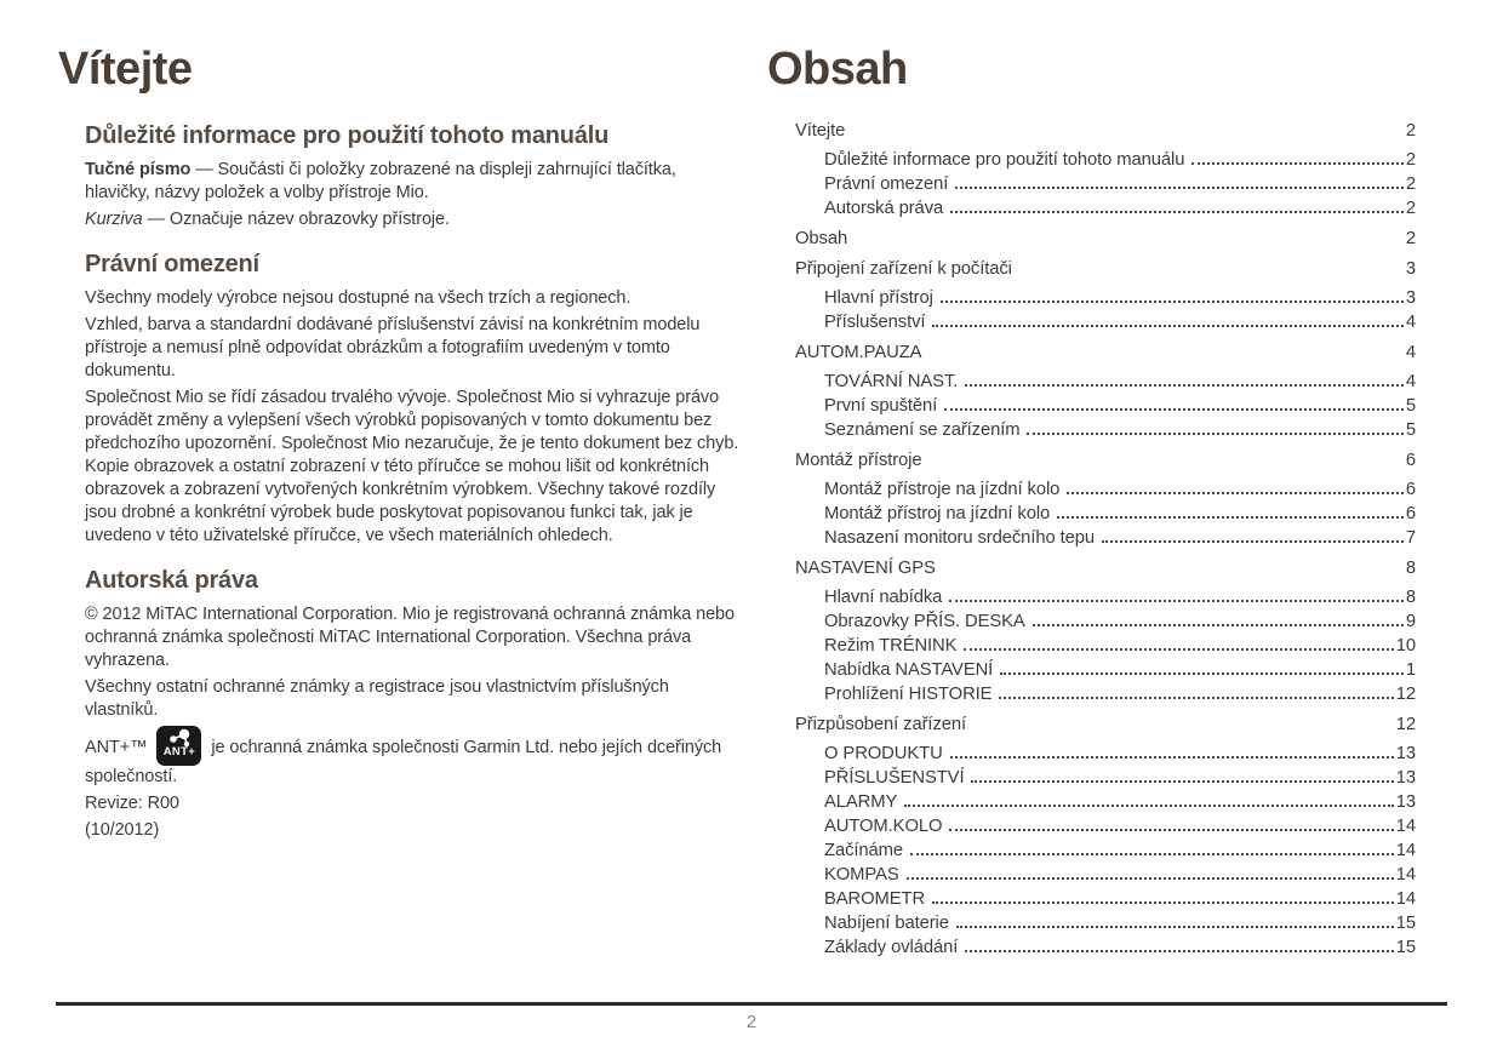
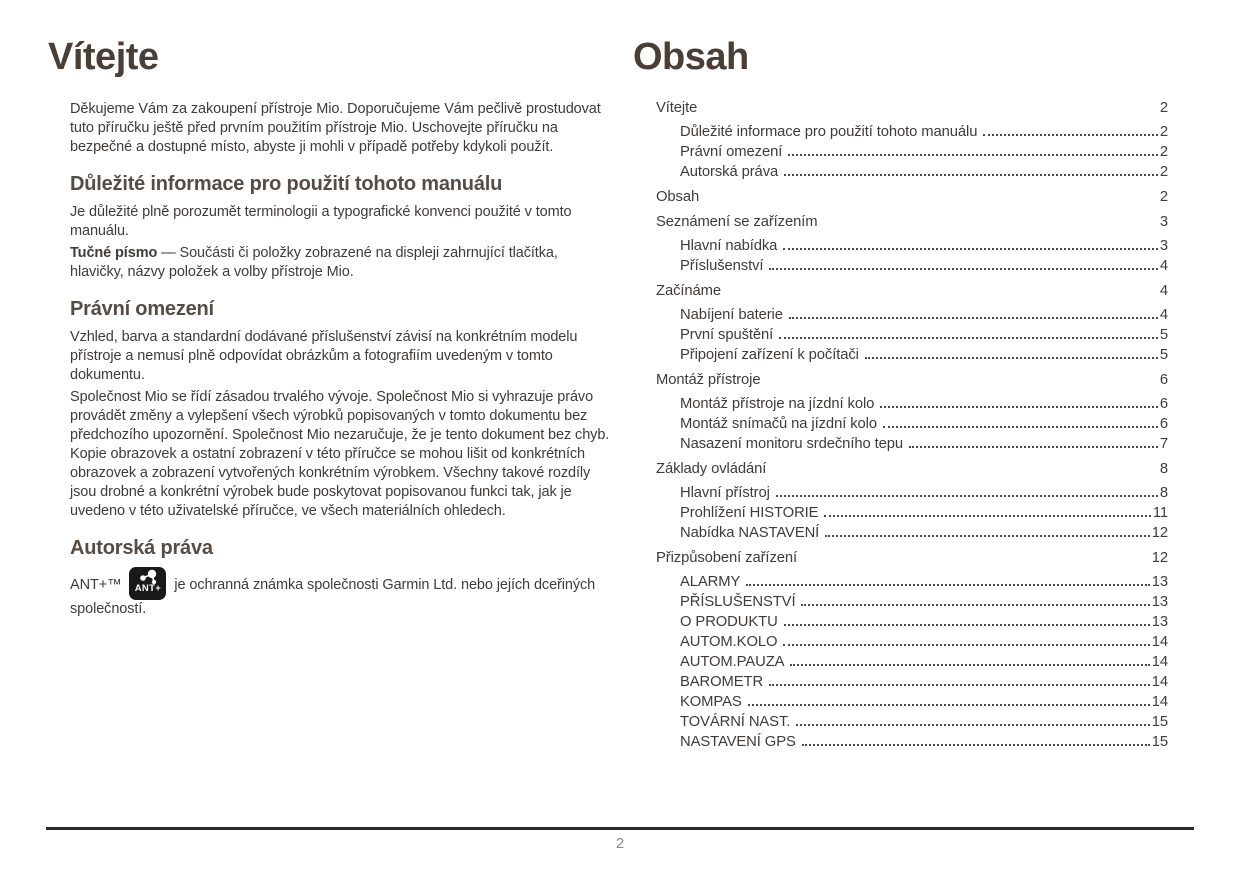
  Vítejte
+ Děkujeme Vám za zakoupení přístroje Mio. Doporučujeme Vám pečlivě prostudovat tuto příručku ještě před prvním použitím přístroje Mio. Uschovejte příručku na bezpečné a dostupné místo, abyste ji mohli v případě potřeby kdykoli použít.
  Důležité informace pro použití tohoto manuálu
+ Je důležité plně porozumět terminologii a typografické konvenci použité v tomto manuálu.
  Tučné písmo — Součásti či položky zobrazené na displeji zahrnující tlačítka, hlavičky, názvy položek a volby přístroje Mio.
- Kurziva — Označuje název obrazovky přístroje.
  Právní omezení
- Všechny modely výrobce nejsou dostupné na všech trzích a regionech.
  Vzhled, barva a standardní dodávané příslušenství závisí na konkrétním modelu přístroje a nemusí plně odpovídat obrázkům a fotografiím uvedeným v tomto dokumentu.
  Společnost Mio se řídí zásadou trvalého vývoje. Společnost Mio si vyhrazuje právo provádět změny a vylepšení všech výrobků popisovaných v tomto dokumentu bez předchozího upozornění. Společnost Mio nezaručuje, že je tento dokument bez chyb. Kopie obrazovek a ostatní zobrazení v této příručce se mohou lišit od konkrétních obrazovek a zobrazení vytvořených konkrétním výrobkem. Všechny takové rozdíly jsou drobné a konkrétní výrobek bude poskytovat popisovanou funkci tak, jak je uvedeno v této uživatelské příručce, ve všech materiálních ohledech.
  Autorská práva
- © 2012 MiTAC International Corporation. Mio je registrovaná ochranná známka nebo ochranná známka společnosti MiTAC International Corporation. Všechna práva vyhrazena.
- Všechny ostatní ochranné známky a registrace jsou vlastnictvím příslušných vlastníků.
  ANT+™
  ANT+
  je ochranná známka společnosti Garmin Ltd. nebo jejích dceřiných společností.
- Revize: R00
- (10/2012)
  Obsah
  Vítejte
  2
  Důležité informace pro použití tohoto manuálu
  2
  Právní omezení
  2
  Autorská práva
  2
  Obsah
  2
- Připojení zařízení k počítači
+ Seznámení se zařízením
  3
- Hlavní přístroj
+ Hlavní nabídka
  3
  Příslušenství
  4
- AUTOM.PAUZA
+ Začínáme
  4
- TOVÁRNÍ NAST.
+ Nabíjení baterie
  4
  První spuštění
  5
- Seznámení se zařízením
+ Připojení zařízení k počítači
  5
  Montáž přístroje
  6
  Montáž přístroje na jízdní kolo
  6
- Montáž přístroj na jízdní kolo
+ Montáž snímačů na jízdní kolo
  6
  Nasazení monitoru srdečního tepu
  7
- NASTAVENÍ GPS
+ Základy ovládání
  8
- Hlavní nabídka
+ Hlavní přístroj
  8
- Obrazovky PŘÍS. DESKA
- 9
- Režim TRÉNINK
- 10
- Nabídka NASTAVENÍ
+ Prohlížení HISTORIE
- 1
+ 11
- Prohlížení HISTORIE
+ Nabídka NASTAVENÍ
  12
  Přizpůsobení zařízení
  12
- O PRODUKTU
+ ALARMY
  13
  PŘÍSLUŠENSTVÍ
  13
- ALARMY
+ O PRODUKTU
  13
  AUTOM.KOLO
  14
- Začínáme
+ AUTOM.PAUZA
  14
- KOMPAS
+ BAROMETR
  14
- BAROMETR
+ KOMPAS
  14
- Nabíjení baterie
+ TOVÁRNÍ NAST.
  15
- Základy ovládání
+ NASTAVENÍ GPS
  15
  2
